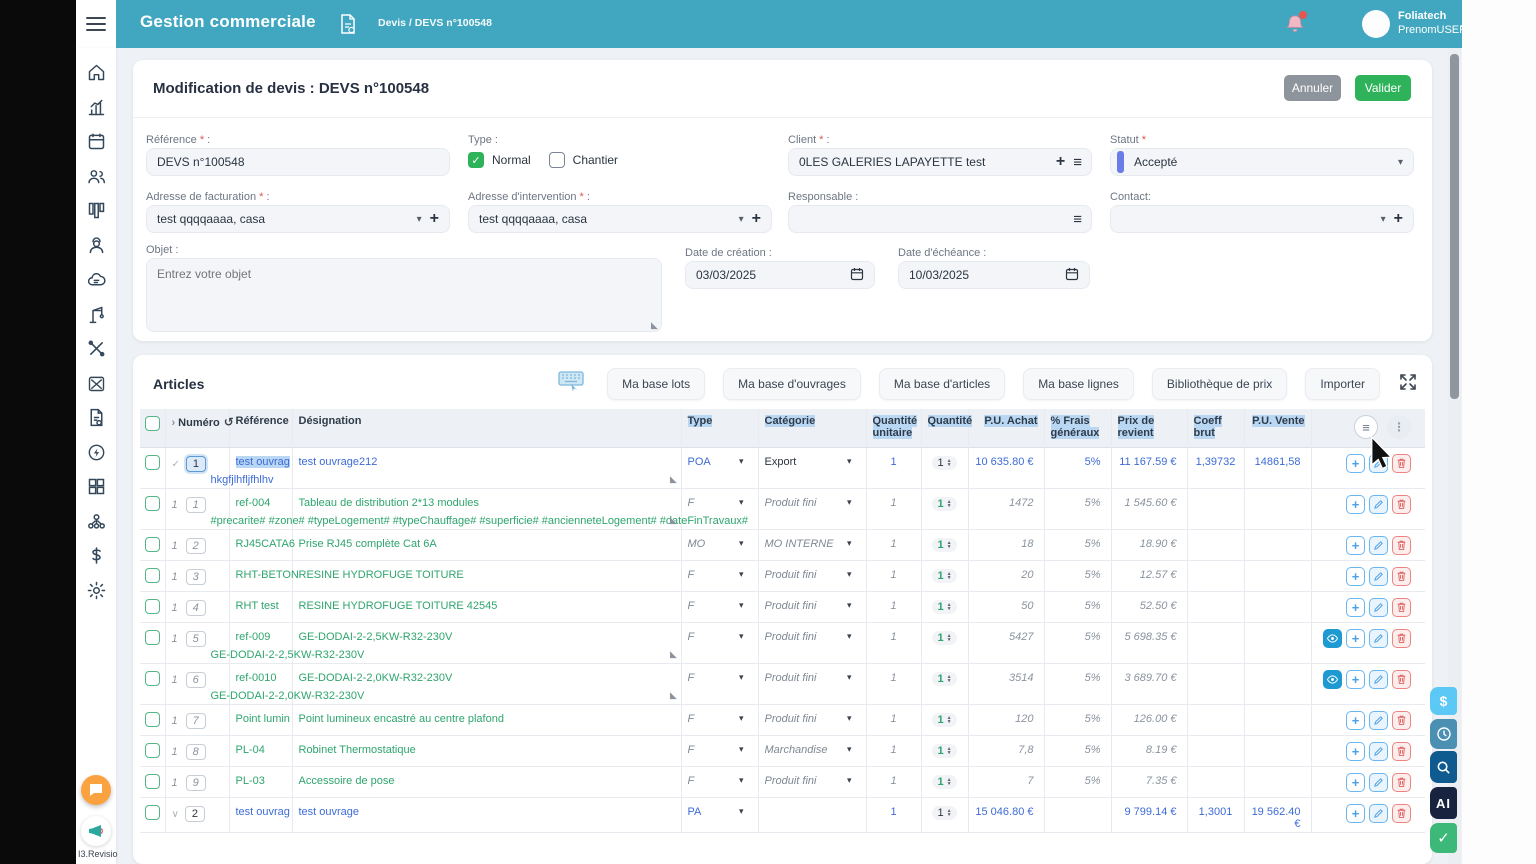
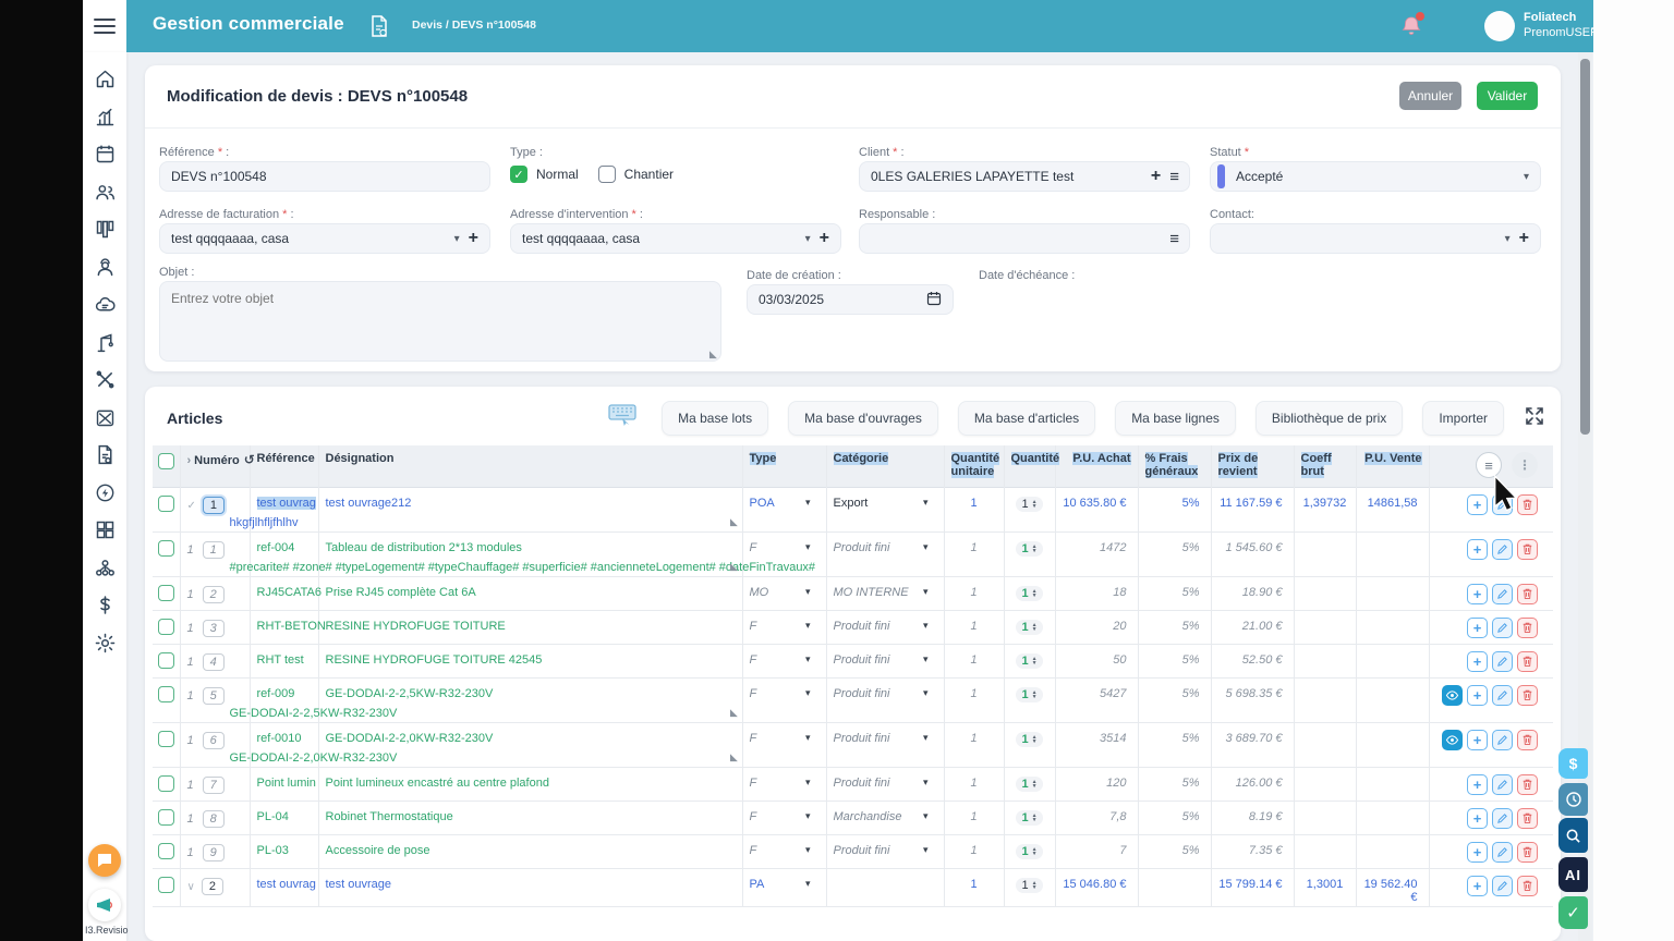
  Gestion commerciale
  Devis / DEVS n°100548
  Foliatech
  PrenomUSE
  Modification de devis : DEVS n°100548
  Annuler
  Valider
  Référence * :
  DEVS n°100548
  Type :
  ✓
  Normal
  Chantier
  Client * :
  0LES GALERIES LAPAYETTE test
  +
  ≡
  Statut *
  Accepté
  ▾
  Adresse de facturation * :
  test qqqqaaaa, casa
  ▾
  +
  Adresse d'intervention * :
  test qqqqaaaa, casa
  ▾
  +
  Responsable :
  ≡
  Contact:
  ▾
  +
  Objet :
  Entrez votre objet
  Date de création :
  03/03/2025
  Date d'échéance :
- 10/03/2025
  Articles
  Ma base lots
  Ma base d'ouvrages
  Ma base d'articles
  Ma base lignes
  Bibliothèque de prix
  Importer
  	› Numéro ↺	Référence	Désignation	Type	Catégorie	Quantité unitaire	Quantité	P.U. Achat	% Frais généraux	Prix de revient	Coeff brut	P.U. Vente	≡ ⋮
  	1 2	RJ45CATA6	Prise RJ45 complète Cat 6A	MO ▾	MO INTERNE ▾	1	1	18	5%	18.90 €			+
- 	1 3	RHT-BETON	RESINE HYDROFUGE TOITURE	F ▾	Produit fini ▾	1	1	20	5%	12.57 €			+
+ 	1 3	RHT-BETON	RESINE HYDROFUGE TOITURE	F ▾	Produit fini ▾	1	1	20	5%	21.00 €			+
  	1 4	RHT test	RESINE HYDROFUGE TOITURE 42545	F ▾	Produit fini ▾	1	1	50	5%	52.50 €			+
  	1 7	Point lumin	Point lumineux encastré au centre plafond	F ▾	Produit fini ▾	1	1	120	5%	126.00 €			+
  	1 8	PL-04	Robinet Thermostatique	F ▾	Marchandise ▾	1	1	7,8	5%	8.19 €			+
  	1 9	PL-03	Accessoire de pose	F ▾	Produit fini ▾	1	1	7	5%	7.35 €			+
- 	∨ 2	test ouvrag	test ouvrage	PA ▾		1	1	15 046.80 €		9 799.14 €	1,3001	19 562.40 €	+
+ 	∨ 2	test ouvrag	test ouvrage	PA ▾		1	1	15 046.80 €		15 799.14 €	1,3001	19 562.40 €	+
  $
  AI
  ✓
  I3.Revisio
